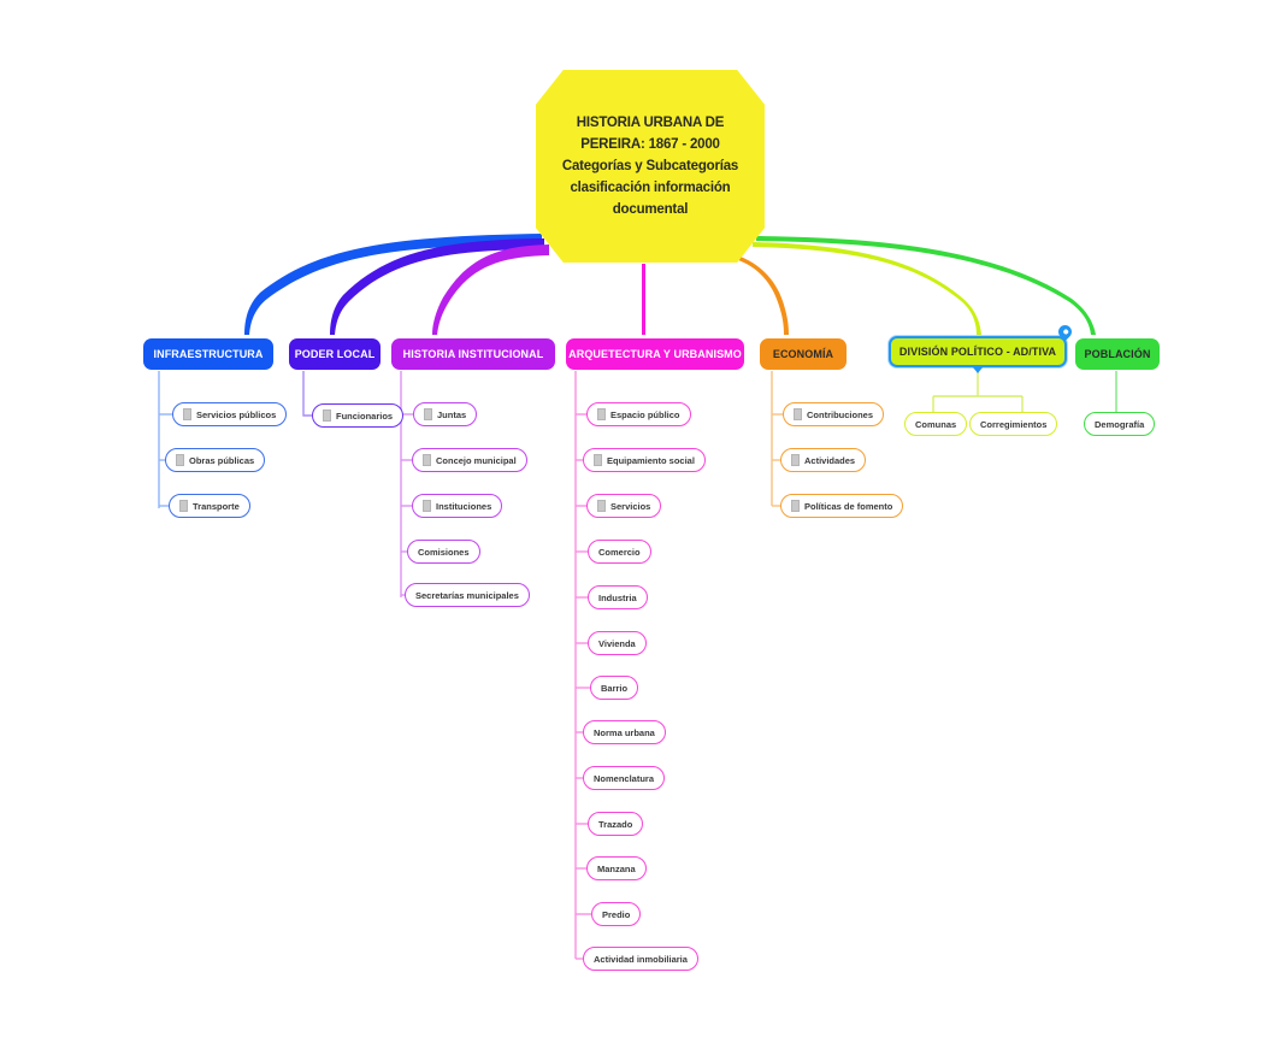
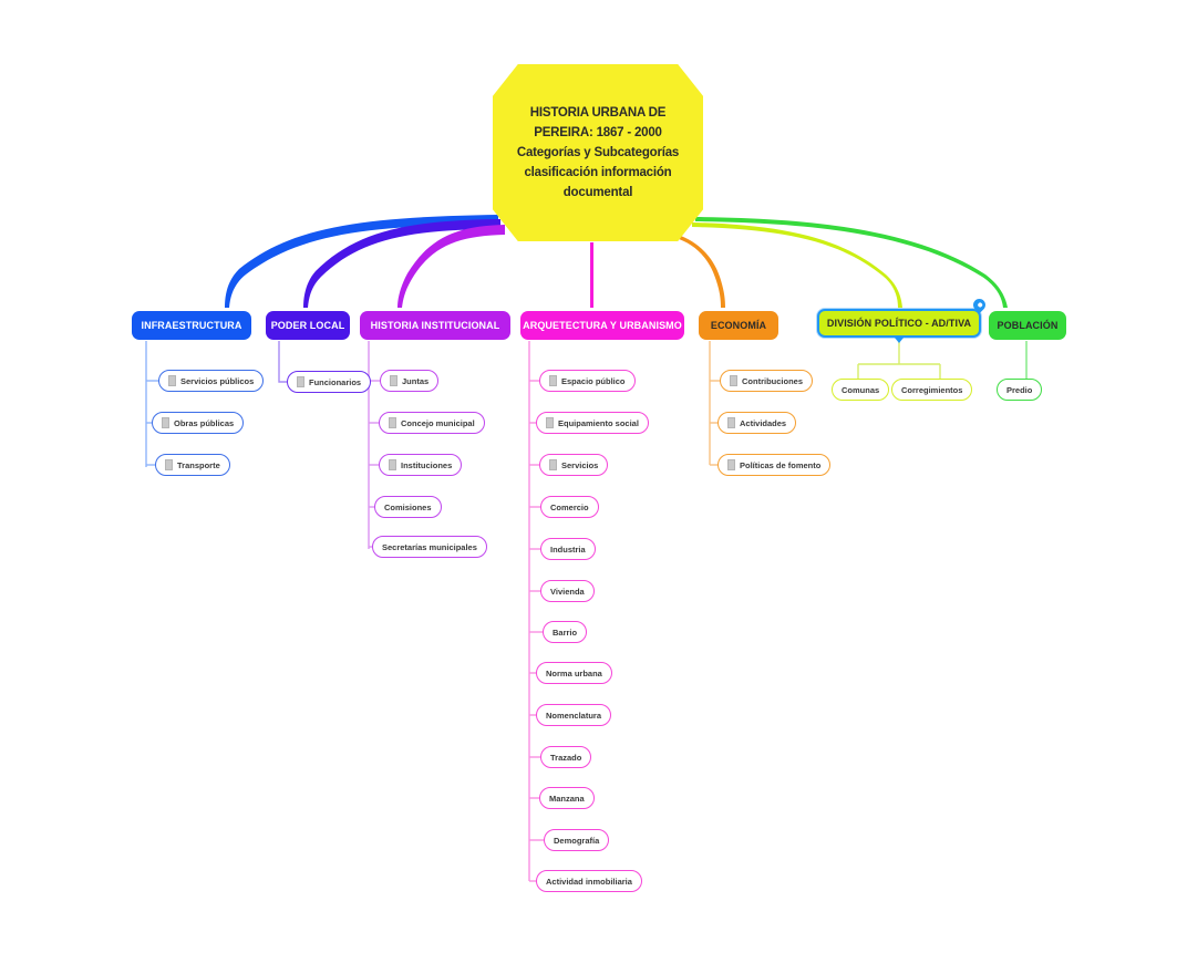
  HISTORIA URBANA DE
  PEREIRA: 1867 - 2000
  Categorías y Subcategorías
  clasificación información
  documental
  INFRAESTRUCTURA
  PODER LOCAL
  HISTORIA INSTITUCIONAL
  ARQUETECTURA Y URBANISMO
  ECONOMÍA
  DIVISIÓN POLÍTICO - AD/TIVA
  POBLACIÓN
  Servicios públicos
  Obras públicas
  Transporte
  Funcionarios
  Juntas
  Concejo municipal
  Instituciones
  Comisiones
  Secretarías municipales
  Espacio público
  Equipamiento social
  Servicios
  Comercio
  Industria
  Vivienda
  Barrio
  Norma urbana
  Nomenclatura
  Trazado
  Manzana
- Predio
+ Demografía
  Actividad inmobiliaria
  Contribuciones
  Actividades
  Políticas de fomento
  Comunas
  Corregimientos
- Demografía
+ Predio
